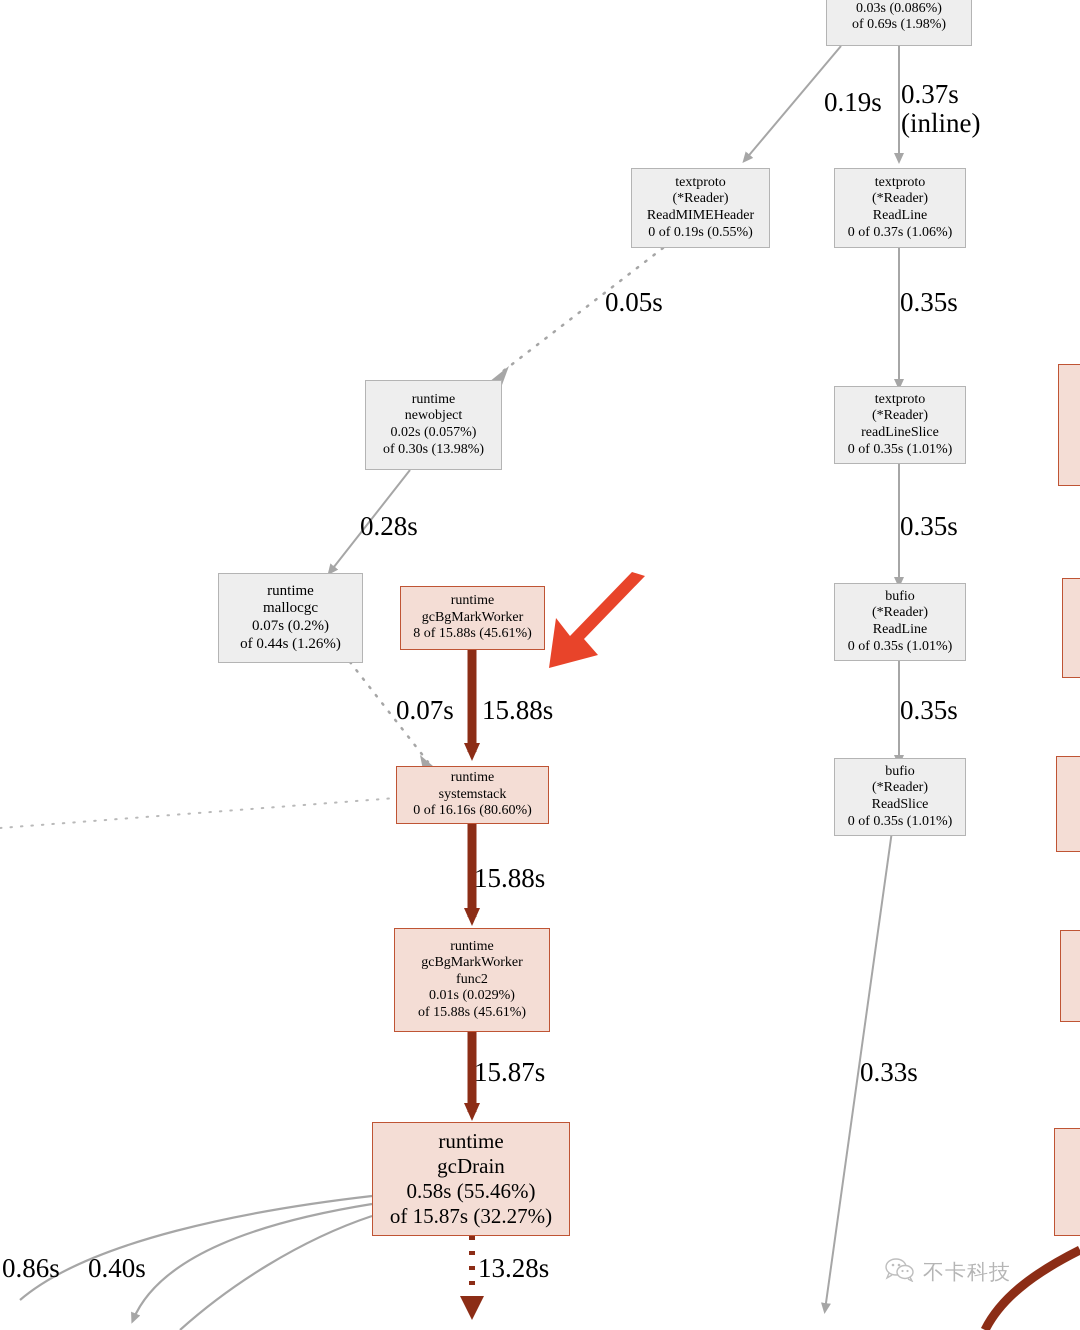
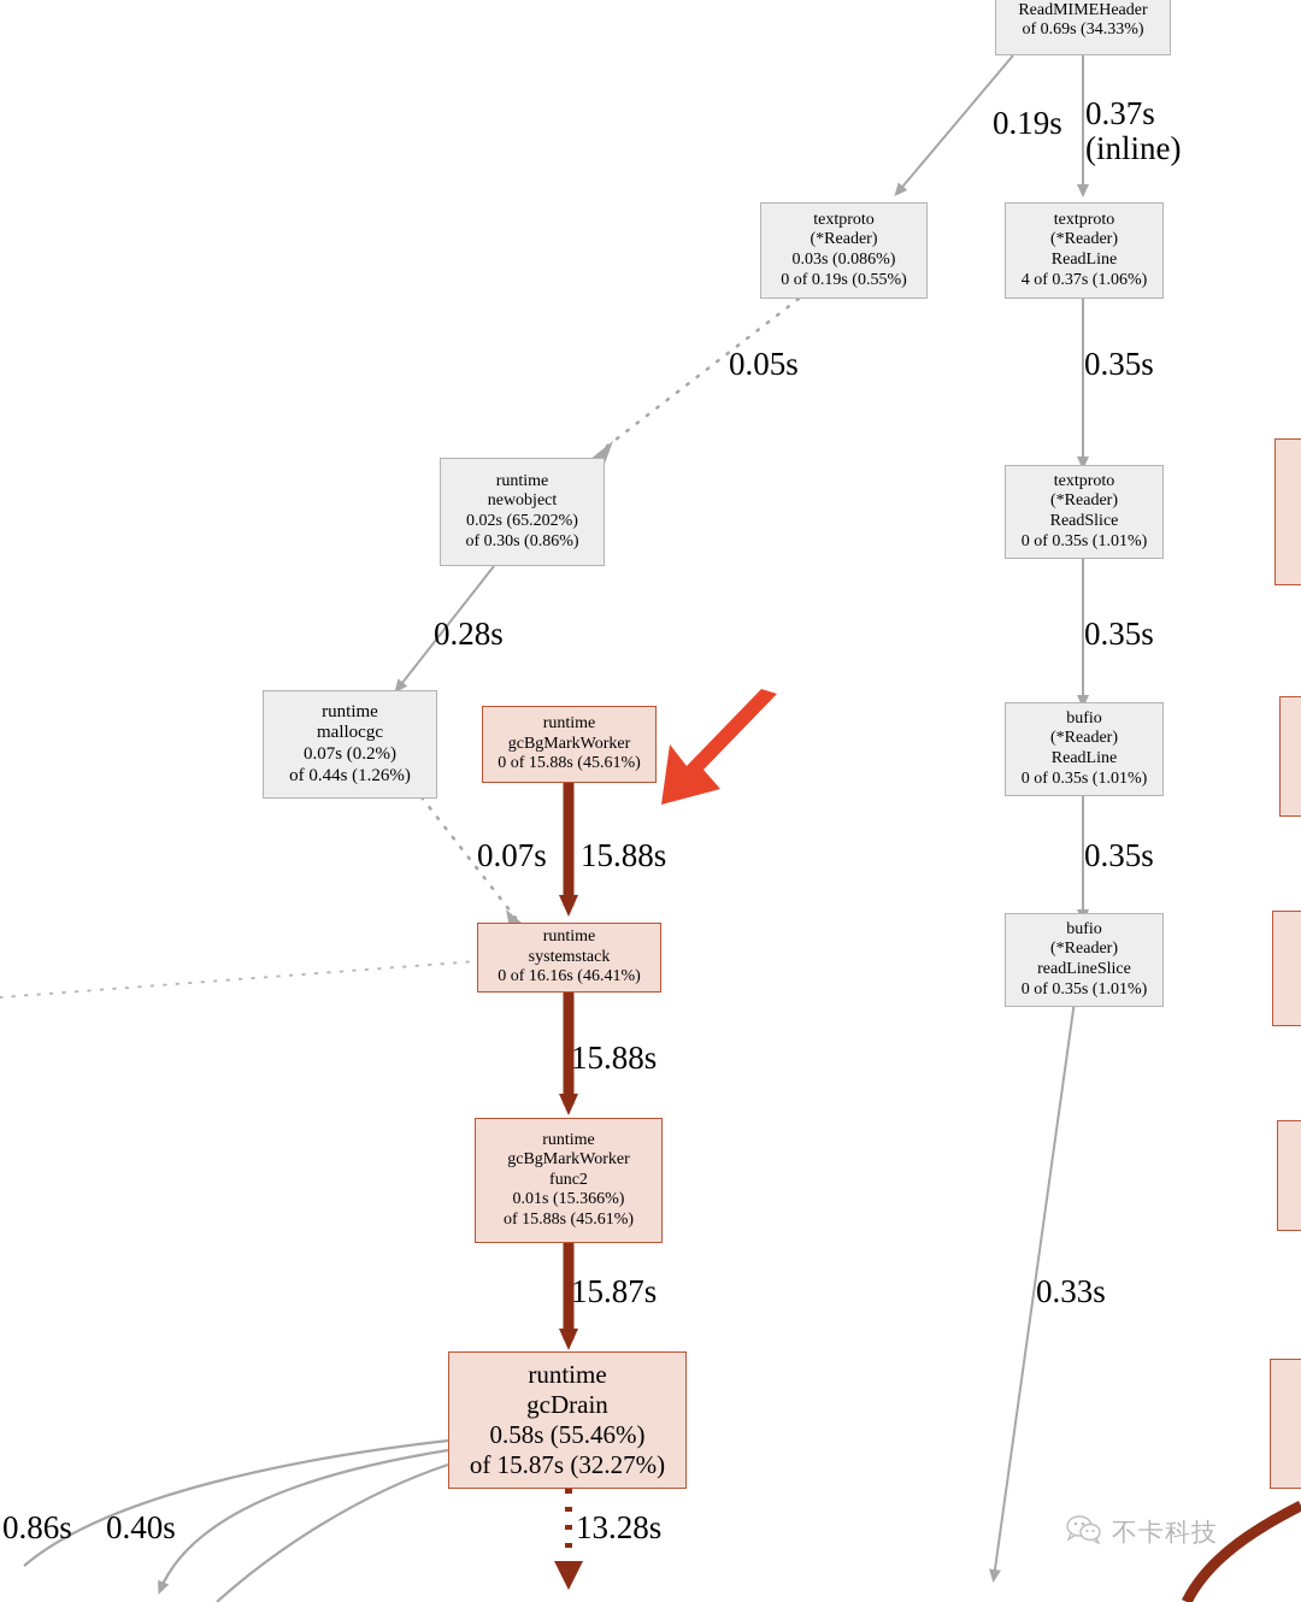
- 0.03s (0.086%)
+ ReadMIMEHeader
- of 0.69s (1.98%)
+ of 0.69s (34.33%)
  textproto
  (*Reader)
- ReadMIMEHeader
+ 0.03s (0.086%)
  0 of 0.19s (0.55%)
  textproto
  (*Reader)
  ReadLine
- 0 of 0.37s (1.06%)
+ 4 of 0.37s (1.06%)
  textproto
  (*Reader)
- readLineSlice
+ ReadSlice
  0 of 0.35s (1.01%)
  bufio
  (*Reader)
  ReadLine
  0 of 0.35s (1.01%)
  bufio
  (*Reader)
- ReadSlice
+ readLineSlice
  0 of 0.35s (1.01%)
  runtime
  newobject
- 0.02s (0.057%)
+ 0.02s (65.202%)
- of 0.30s (13.98%)
+ of 0.30s (0.86%)
  runtime
  mallocgc
  0.07s (0.2%)
  of 0.44s (1.26%)
  runtime
  gcBgMarkWorker
- 8 of 15.88s (45.61%)
+ 0 of 15.88s (45.61%)
  runtime
  systemstack
- 0 of 16.16s (80.60%)
+ 0 of 16.16s (46.41%)
  runtime
  gcBgMarkWorker
  func2
- 0.01s (0.029%)
+ 0.01s (15.366%)
  of 15.88s (45.61%)
  runtime
  gcDrain
  0.58s (55.46%)
  of 15.87s (32.27%)
  0.19s
  0.37s
  (inline)
  0.05s
  0.35s
  0.35s
  0.35s
  0.33s
  0.28s
  0.07s
  15.88s
  15.88s
  15.87s
  0.86s
  0.40s
  13.28s
  不卡科技
